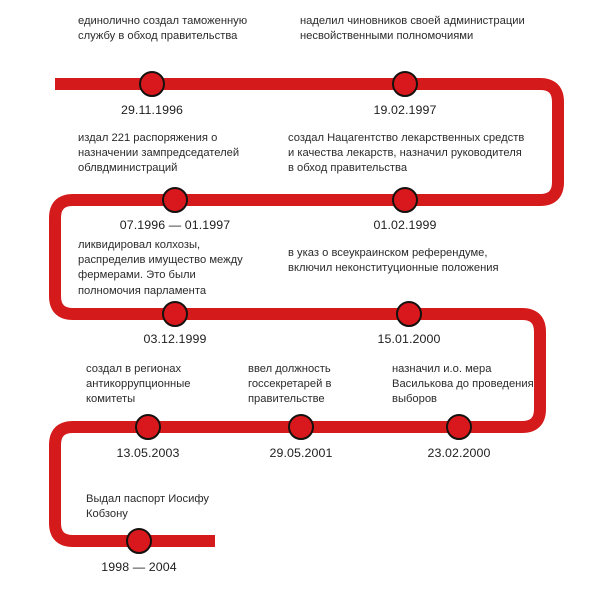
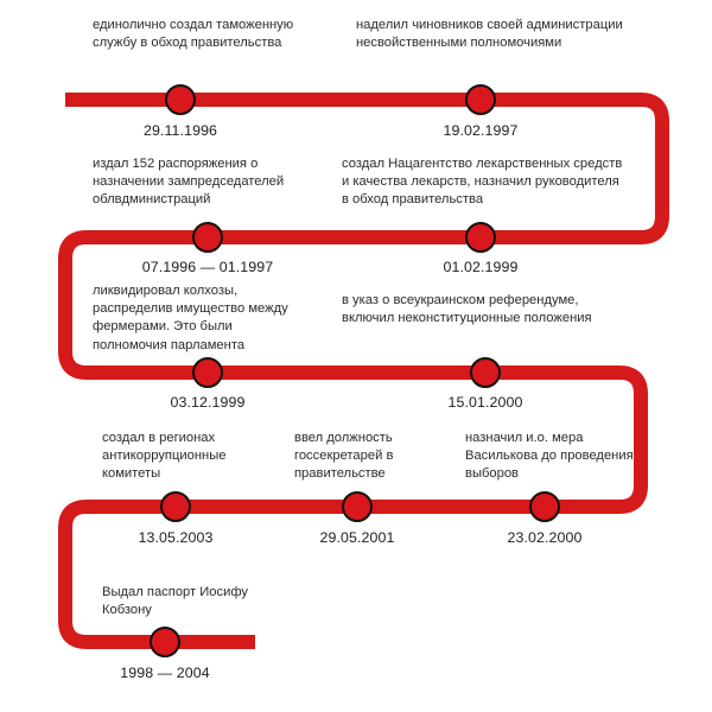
  единолично создал таможенную службу в обход правительства
  29.11.1996
  наделил чиновников своей администрации несвойственными полномочиями
  19.02.1997
- издал 221 распоряжения о назначении зампредседателей облвдминистраций
+ издал 152 распоряжения о назначении зампредседателей облвдминистраций
  07.1996 — 01.1997
  создал Нацагентство лекарственных средств и качества лекарств, назначил руководителя в обход правительства
  01.02.1999
  ликвидировал колхозы, распределив имущество между фермерами. Это были полномочия парламента
  03.12.1999
  в указ о всеукраинском референдуме, включил неконституционные положения
  15.01.2000
  создал в регионах антикоррупционные комитеты
  13.05.2003
  ввел должность госсекретарей в правительстве
  29.05.2001
  назначил и.о. мера Василькова до проведения выборов
  23.02.2000
  Выдал паспорт Иосифу Кобзону
  1998 — 2004
